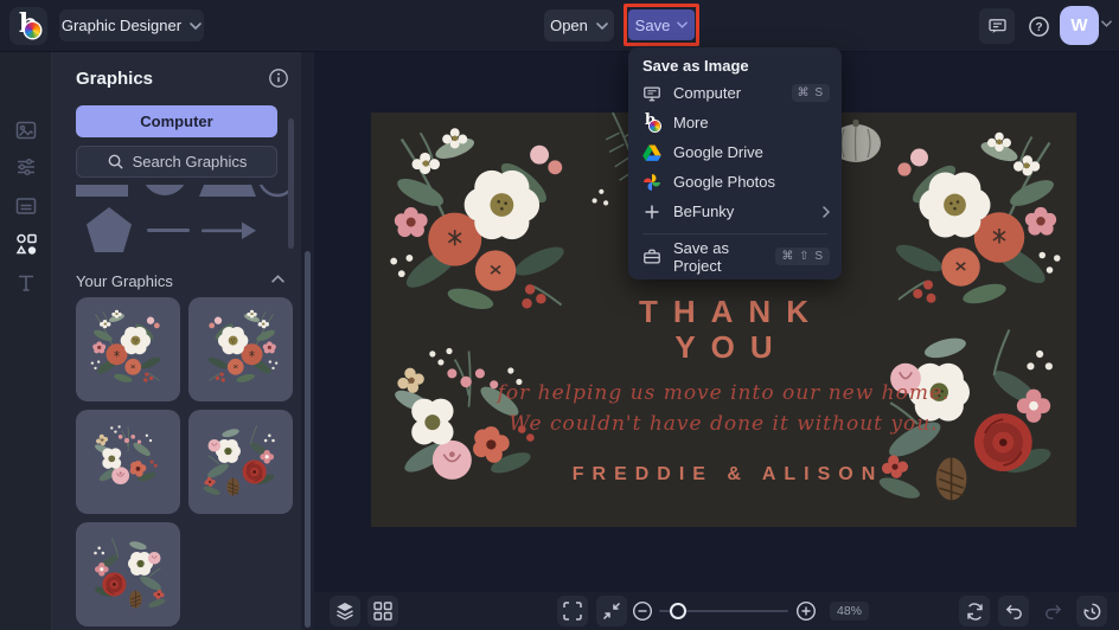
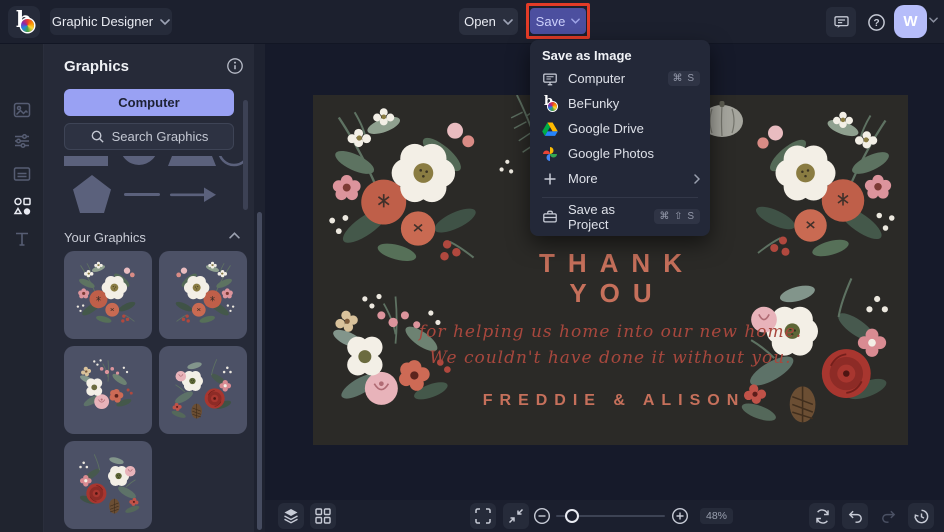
  Graphic Designer
  Open
  Save
  ?
  W
  Graphics
  Computer
  Search Graphics
  Your Graphics
  THANK
  YOU
- for helping us move into our new home.
+ for helping us home into our new home.
  We couldn't have done it without you.
  FREDDIE & ALISON
  Save as Image
  Computer
  ⌘ S
  b
- More
+ BeFunky
  Google Drive
  Google Photos
- BeFunky
+ More
  Save as Project
  ⌘ ⇧ S
  48%
